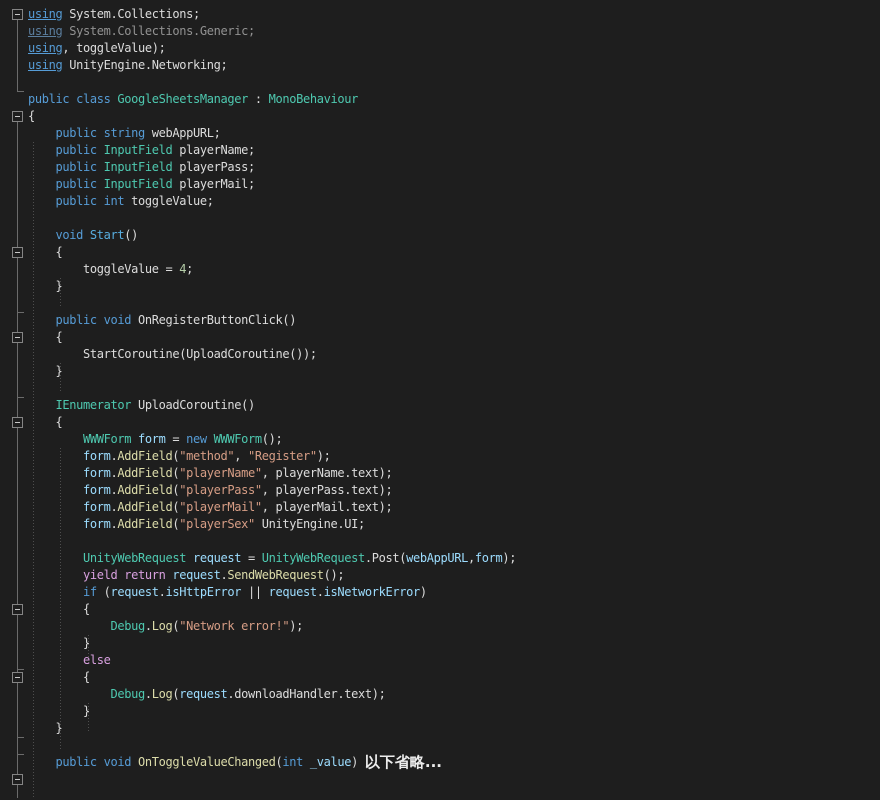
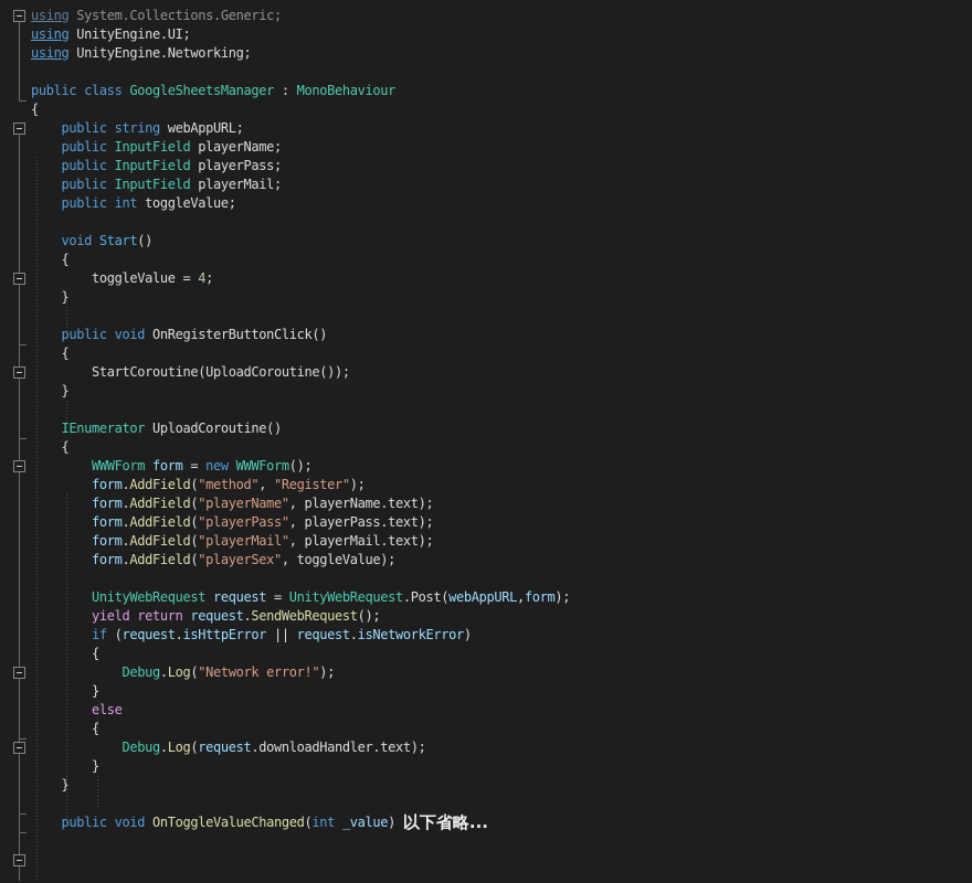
- using System.Collections;
  using System.Collections.Generic;
- using, toggleValue);
+ using UnityEngine.UI;
  using UnityEngine.Networking;
  public class GoogleSheetsManager : MonoBehaviour
  {
  public string webAppURL;
  public InputField playerName;
  public InputField playerPass;
  public InputField playerMail;
  public int toggleValue;
  void Start()
  {
  toggleValue = 4;
  }
  public void OnRegisterButtonClick()
  {
  StartCoroutine(UploadCoroutine());
  }
  IEnumerator UploadCoroutine()
  {
  WWWForm form = new WWWForm();
  form.AddField("method", "Register");
  form.AddField("playerName", playerName.text);
  form.AddField("playerPass", playerPass.text);
  form.AddField("playerMail", playerMail.text);
- form.AddField("playerSex" UnityEngine.UI;
+ form.AddField("playerSex", toggleValue);
  UnityWebRequest request = UnityWebRequest.Post(webAppURL,form);
  yield return request.SendWebRequest();
  if (request.isHttpError || request.isNetworkError)
  {
  Debug.Log("Network error!");
  }
  else
  {
  Debug.Log(request.downloadHandler.text);
  }
  }
  public void OnToggleValueChanged(int _value) 以下省略...
